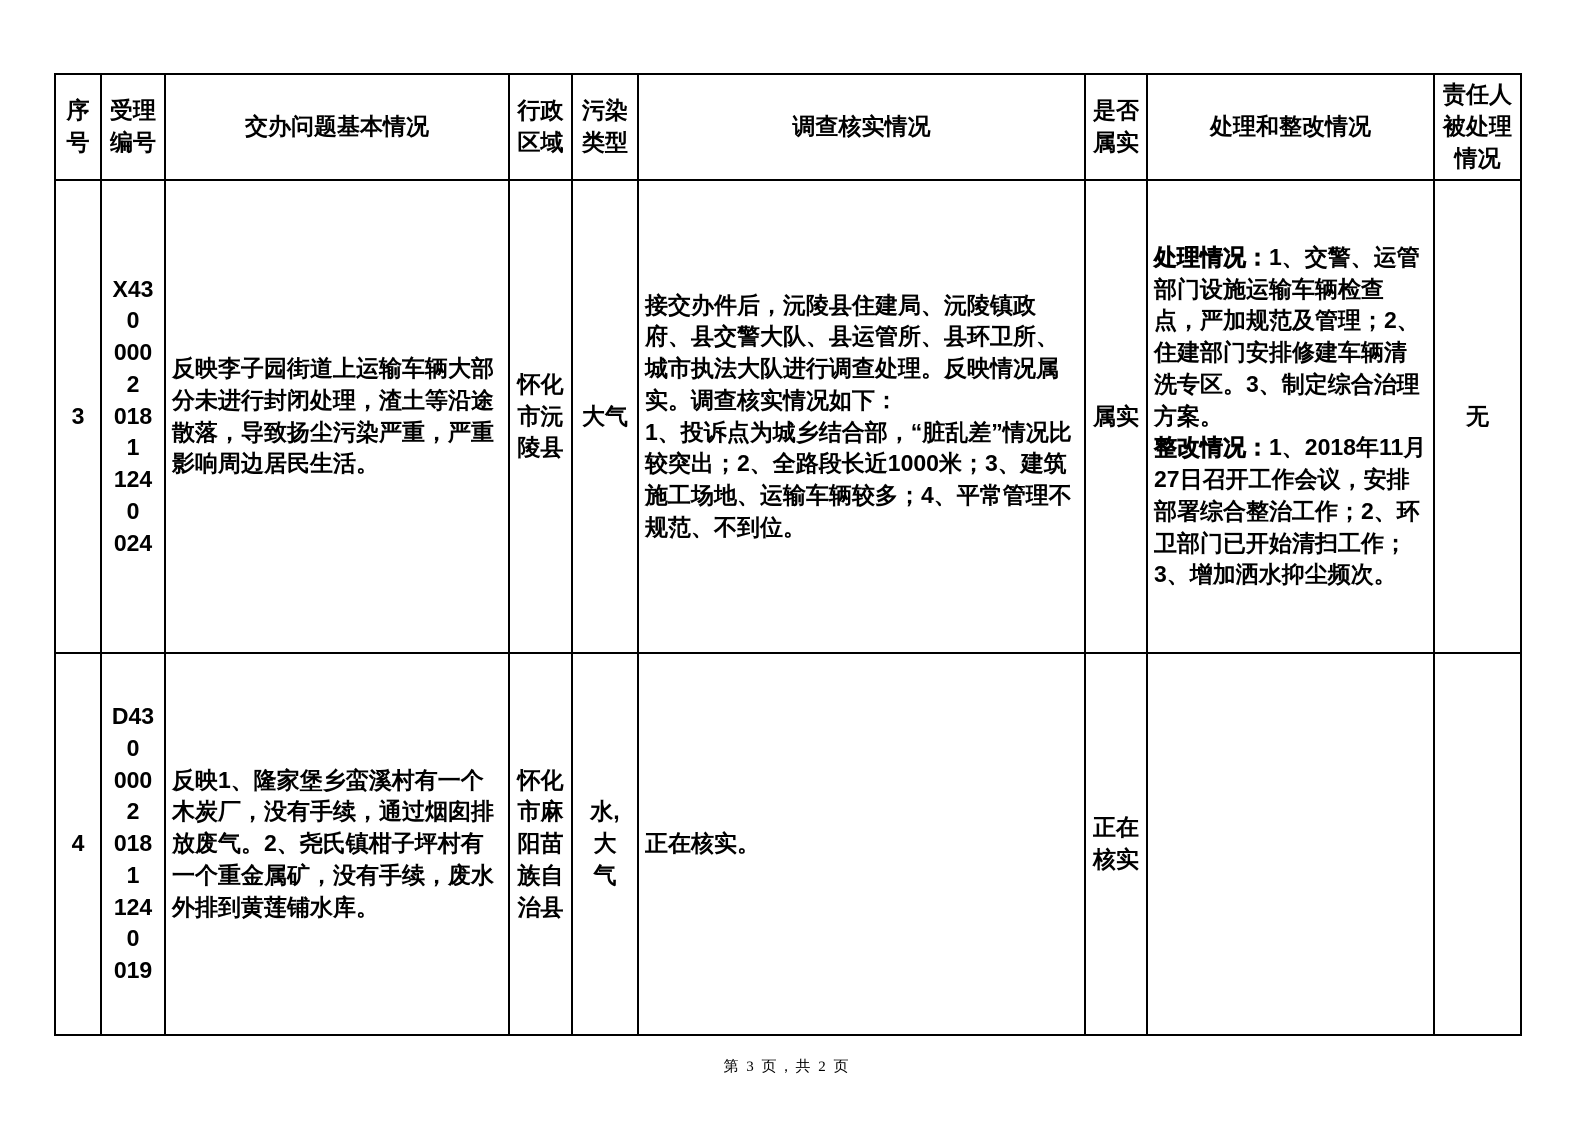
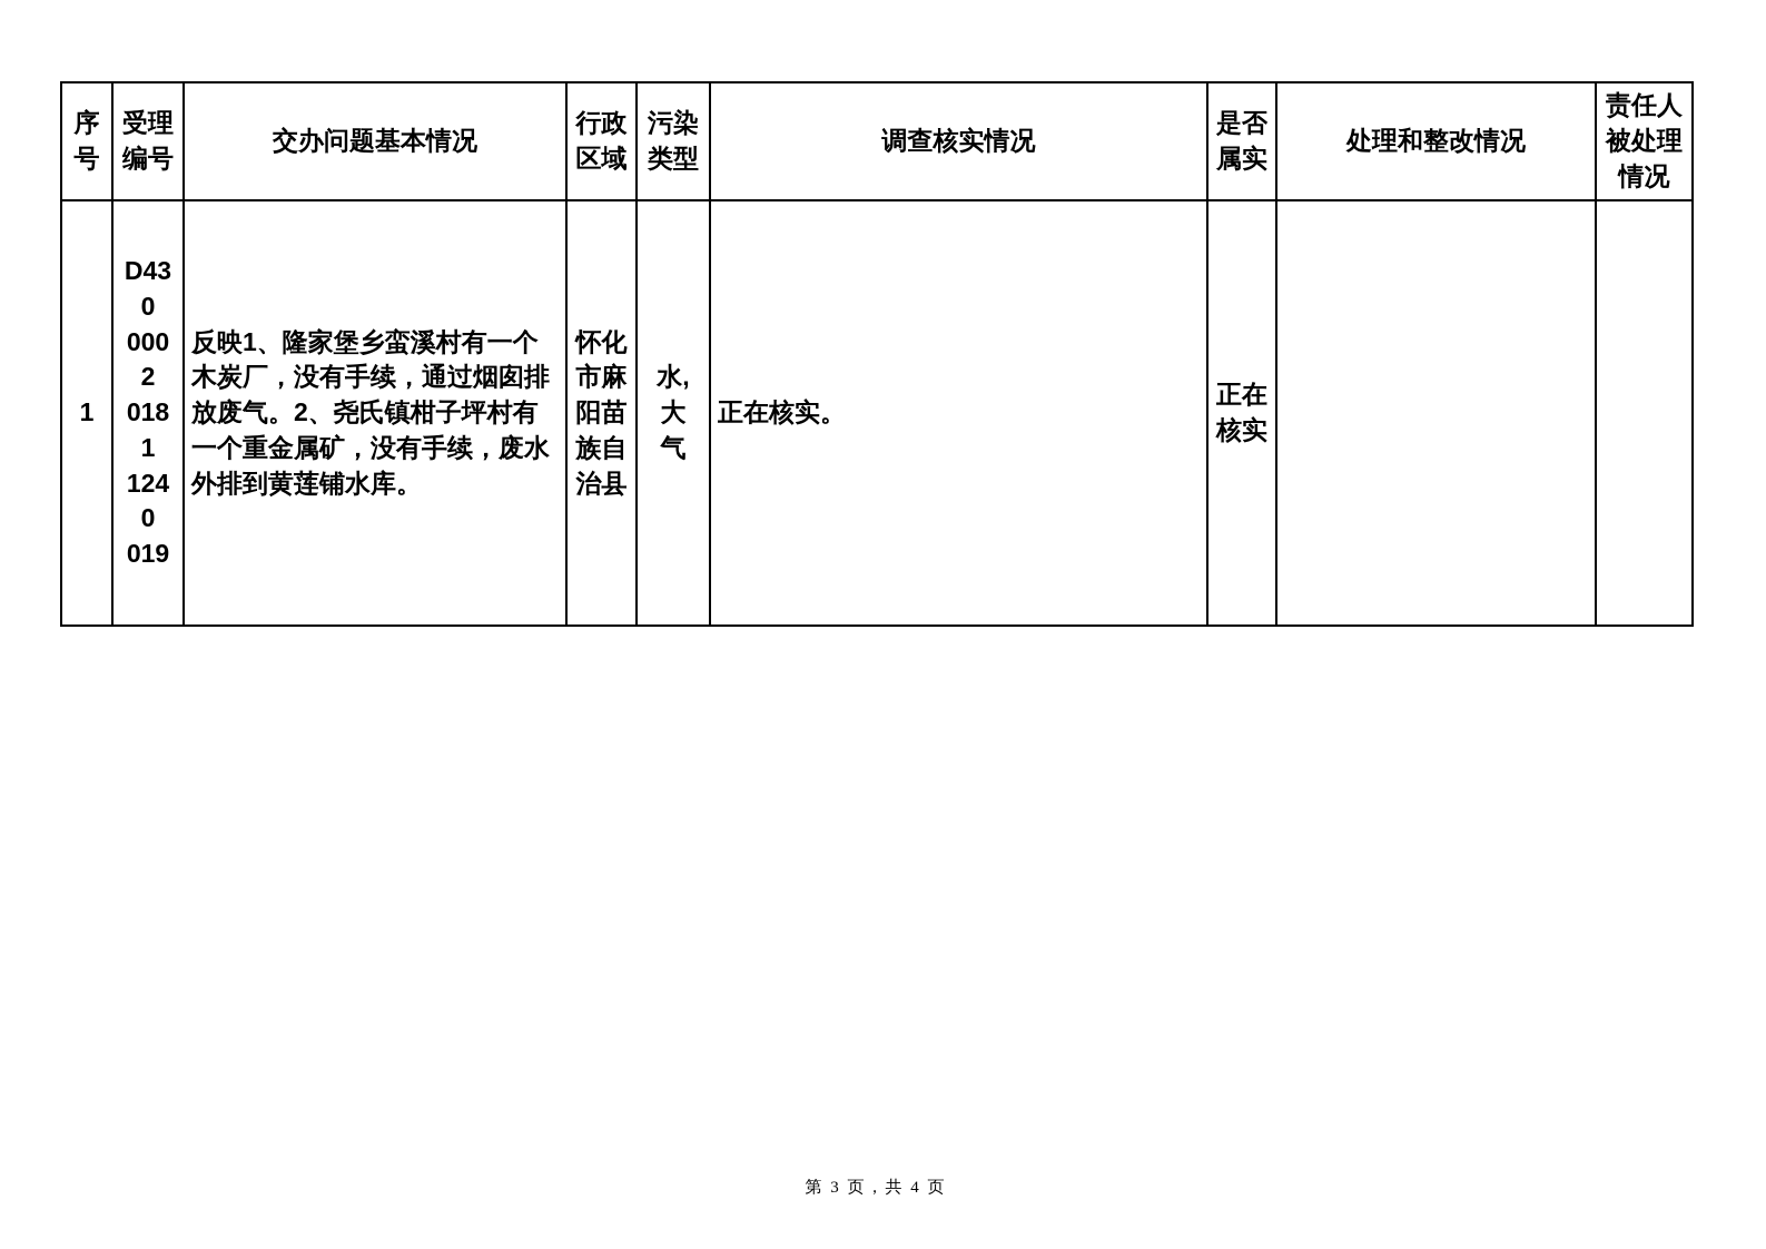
  序 号	受理 编号	交办问题基本情况	行政 区域	污染 类型	调查核实情况	是否 属实	处理和整改情况	责任人 被处理 情况
- 3	X430 0002 0181 1240 024	反映李子园街道上运输车辆大部分未进行封闭处理，渣土等沿途散落，导致扬尘污染严重，严重影响周边居民生活。	怀化 市沅 陵县	大气	接交办件后，沅陵县住建局、沅陵镇政府、县交警大队、县运管所、县环卫所、城市执法大队进行调查处理。反映情况属实。调查核实情况如下： 1、投诉点为城乡结合部，“脏乱差”情况比较突出；2、全路段长近1000米；3、建筑施工场地、运输车辆较多；4、平常管理不规范、不到位。	属实	处理情况：1、交警、运管部门设施运输车辆检查点，严加规范及管理；2、住建部门安排修建车辆清洗专区。3、制定综合治理方案。 整改情况：1、2018年11月27日召开工作会议，安排部署综合整治工作；2、环卫部门已开始清扫工作；3、增加洒水抑尘频次。	无
- 4	D430 0002 0181 1240 019	反映1、隆家堡乡蛮溪村有一个木炭厂，没有手续，通过烟囱排放废气。2、尧氏镇柑子坪村有一个重金属矿，没有手续，废水外排到黄莲铺水库。	怀化 市麻 阳苗 族自 治县	水,大 气	正在核实。	正在 核实
+ 1	D430 0002 0181 1240 019	反映1、隆家堡乡蛮溪村有一个木炭厂，没有手续，通过烟囱排放废气。2、尧氏镇柑子坪村有一个重金属矿，没有手续，废水外排到黄莲铺水库。	怀化 市麻 阳苗 族自 治县	水,大 气	正在核实。	正在 核实
- 第 3 页，共 2 页
+ 第 3 页，共 4 页
